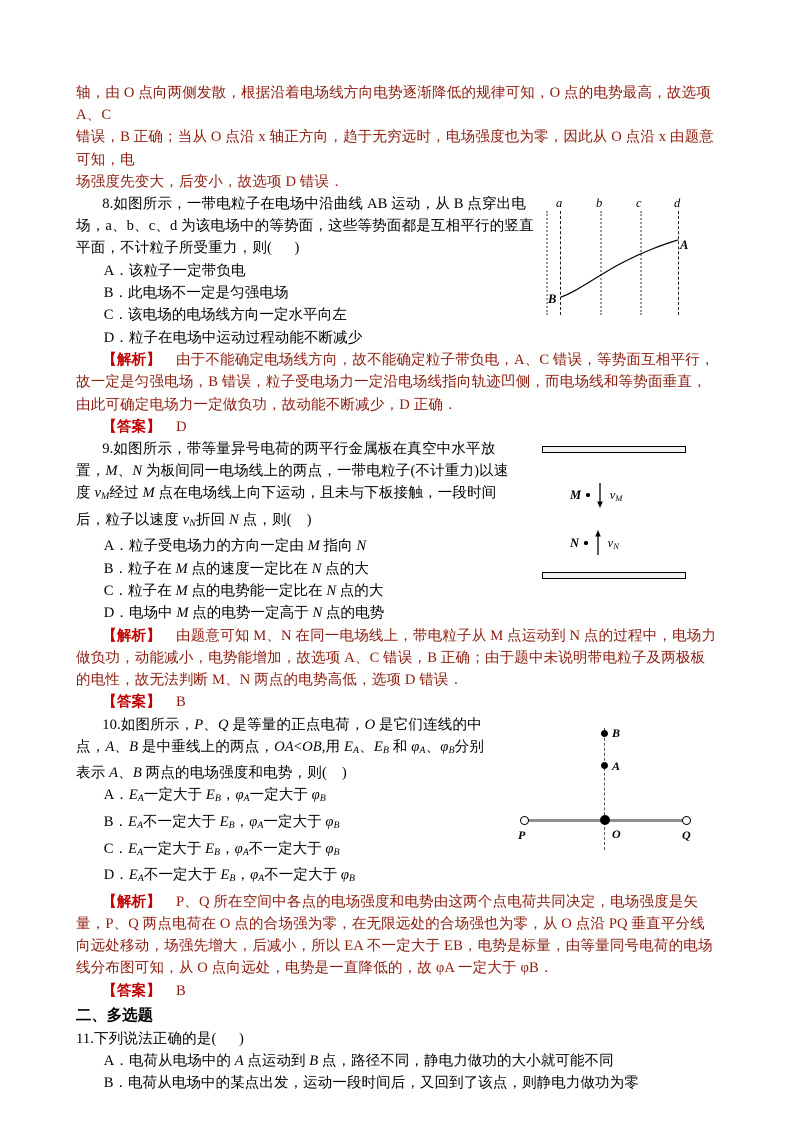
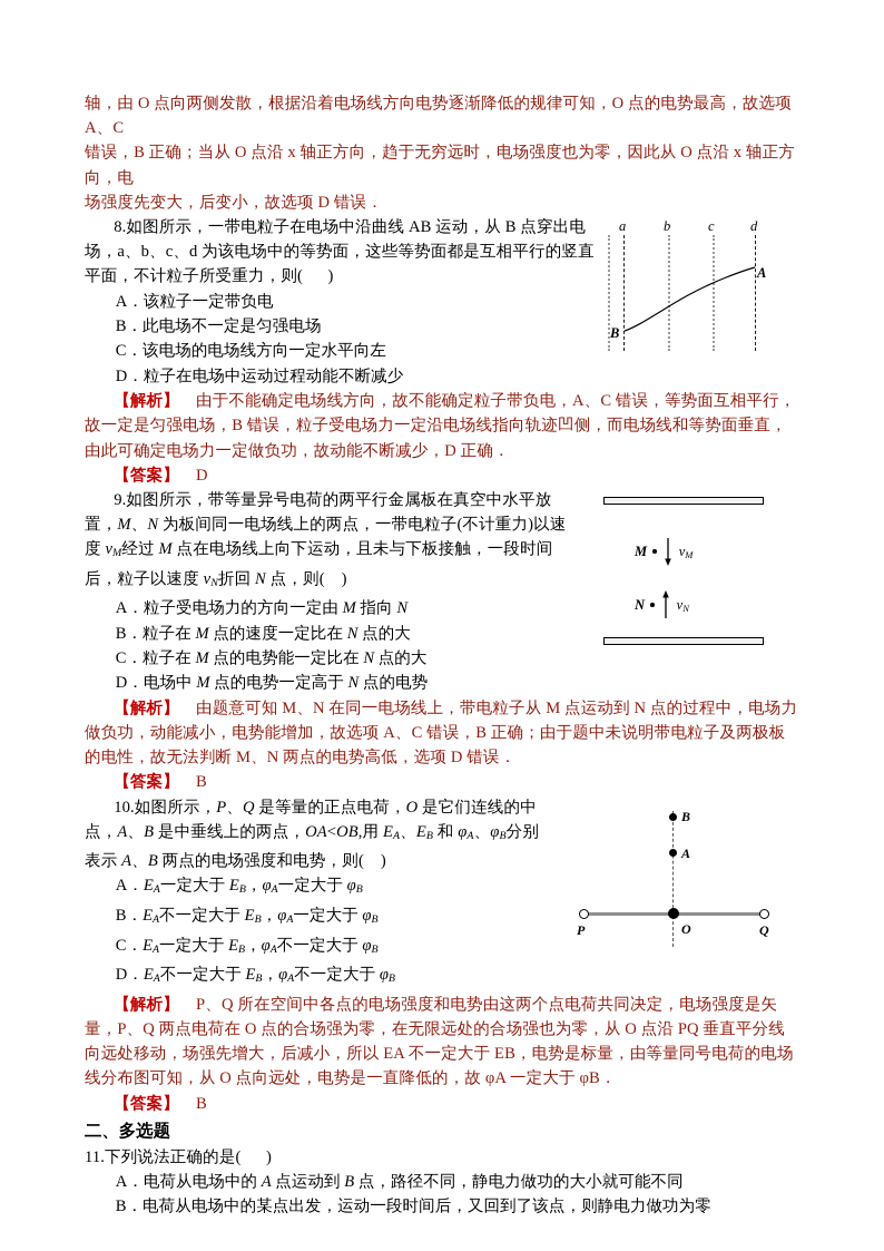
  轴，由 O 点向两侧发散，根据沿着电场线方向电势逐渐降低的规律可知，O 点的电势最高，故选项 A、C
- 错误，B 正确；当从 O 点沿 x 轴正方向，趋于无穷远时，电场强度也为零，因此从 O 点沿 x 由题意可知，电
+ 错误，B 正确；当从 O 点沿 x 轴正方向，趋于无穷远时，电场强度也为零，因此从 O 点沿 x 轴正方向，电
  场强度先变大，后变小，故选项 D 错误．
  a
  b
  c
  d
  B
  A
  8.如图所示，一带电粒子在电场中沿曲线 AB 运动，从 B 点穿出电场，a、b、c、d 为该电场中的等势面，这些等势面都是互相平行的竖直平面，不计粒子所受重力，则( )
  A．该粒子一定带负电
  B．此电场不一定是匀强电场
  C．该电场的电场线方向一定水平向左
  D．粒子在电场中运动过程动能不断减少
  【解析】 由于不能确定电场线方向，故不能确定粒子带负电，A、C 错误，等势面互相平行，故一定是匀强电场，B 错误，粒子受电场力一定沿电场线指向轨迹凹侧，而电场线和等势面垂直，由此可确定电场力一定做负功，故动能不断减少，D 正确．
  【答案】 D
  M
  vM
  N
  vN
  9.如图所示，带等量异号电荷的两平行金属板在真空中水平放置，M、N 为板间同一电场线上的两点，一带电粒子(不计重力)以速度 vM经过 M 点在电场线上向下运动，且未与下板接触，一段时间后，粒子以速度 vN折回 N 点，则( )
  A．粒子受电场力的方向一定由 M 指向 N
  B．粒子在 M 点的速度一定比在 N 点的大
  C．粒子在 M 点的电势能一定比在 N 点的大
  D．电场中 M 点的电势一定高于 N 点的电势
  【解析】 由题意可知 M、N 在同一电场线上，带电粒子从 M 点运动到 N 点的过程中，电场力做负功，动能减小，电势能增加，故选项 A、C 错误，B 正确；由于题中未说明带电粒子及两极板的电性，故无法判断 M、N 两点的电势高低，选项 D 错误．
  【答案】 B
  P
  Q
  O
  A
  B
  10.如图所示，P、Q 是等量的正点电荷，O 是它们连线的中点，A、B 是中垂线上的两点，OA<OB,用 EA、EB 和 φA、φB分别表示 A、B 两点的电场强度和电势，则( )
  A．EA一定大于 EB，φA一定大于 φB
  B．EA不一定大于 EB，φA一定大于 φB
  C．EA一定大于 EB，φA不一定大于 φB
  D．EA不一定大于 EB，φA不一定大于 φB
  【解析】 P、Q 所在空间中各点的电场强度和电势由这两个点电荷共同决定，电场强度是矢量，P、Q 两点电荷在 O 点的合场强为零，在无限远处的合场强也为零，从 O 点沿 PQ 垂直平分线向远处移动，场强先增大，后减小，所以 EA 不一定大于 EB，电势是标量，由等量同号电荷的电场线分布图可知，从 O 点向远处，电势是一直降低的，故 φA 一定大于 φB．
  【答案】 B
  二、多选题
  11.下列说法正确的是( )
  A．电荷从电场中的 A 点运动到 B 点，路径不同，静电力做功的大小就可能不同
  B．电荷从电场中的某点出发，运动一段时间后，又回到了该点，则静电力做功为零
